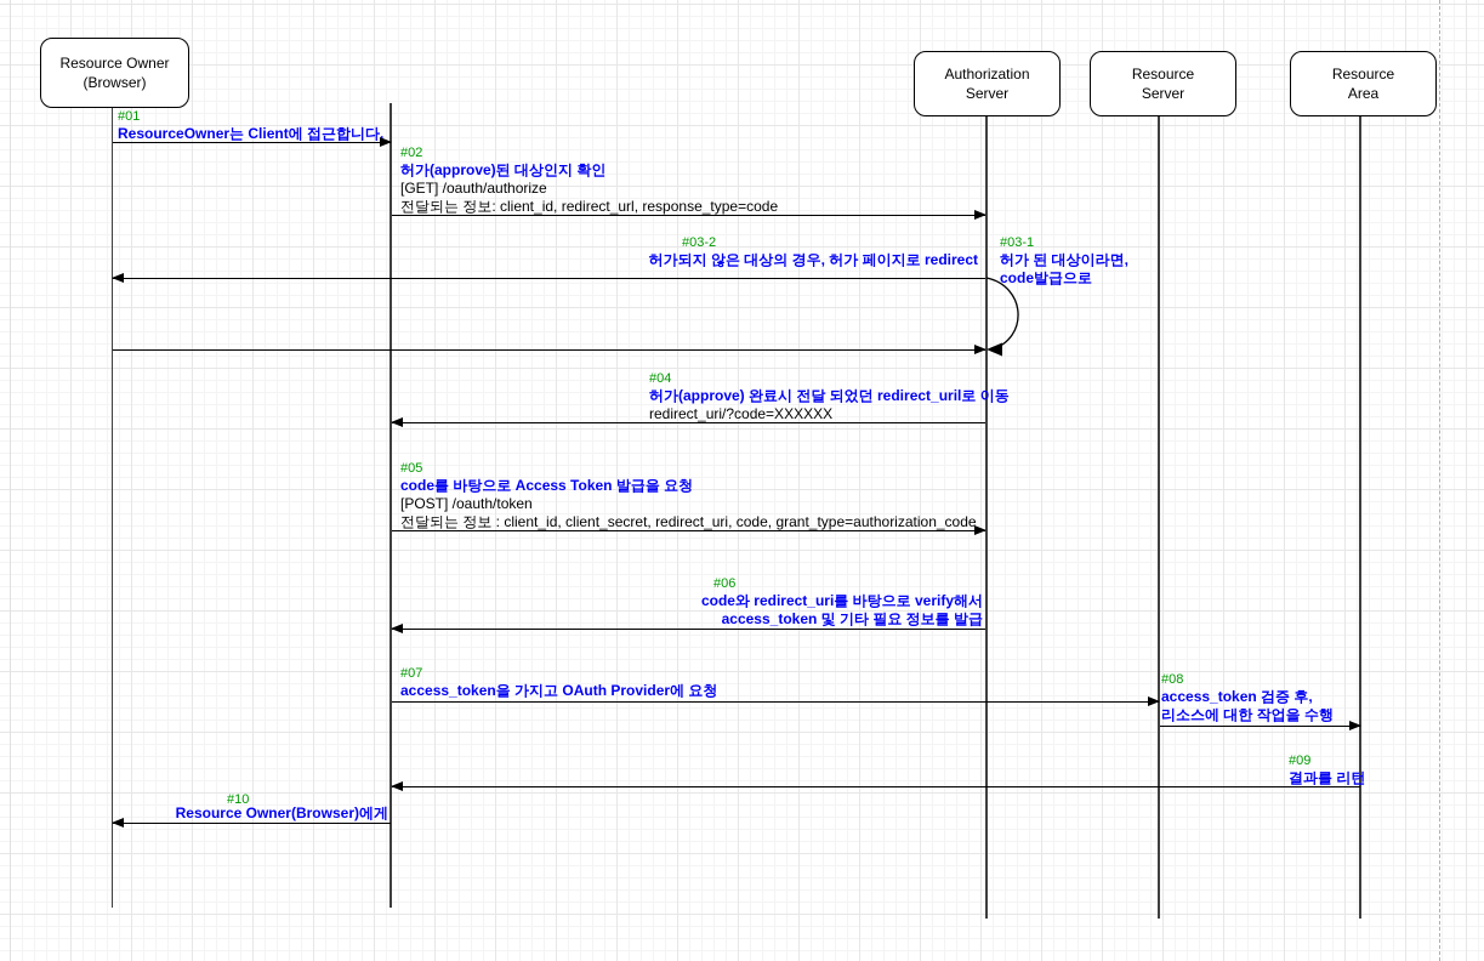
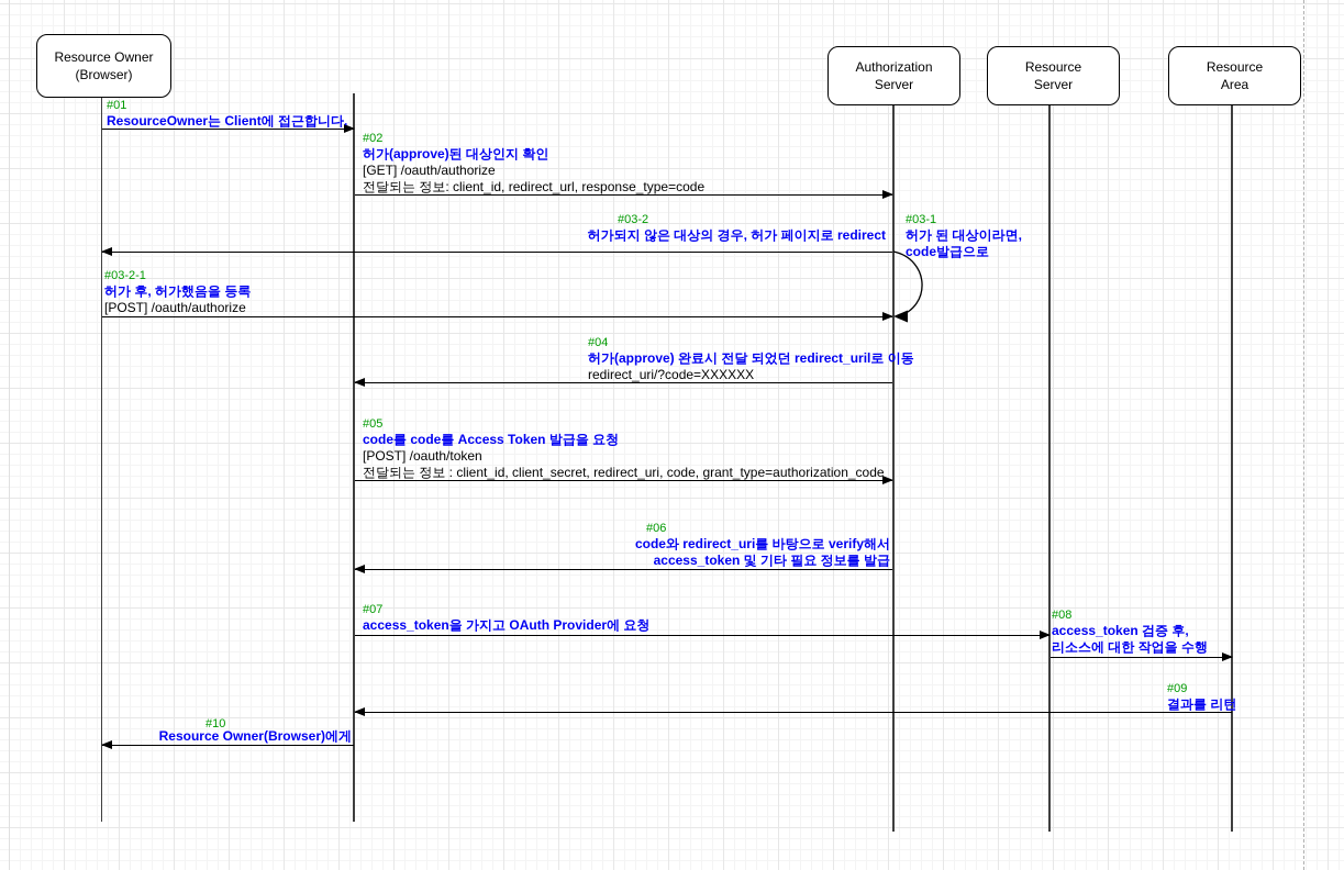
  Resource Owner
  (Browser)
  Authorization
  Server
  Resource
  Server
  Resource
  Area
  #01
  ResourceOwner는 Client에 접근합니다.
  #02
  허가(approve)된 대상인지 확인
  [GET] /oauth/authorize
  전달되는 정보: client_id, redirect_url, response_type=code
  #03-2
  허가되지 않은 대상의 경우, 허가 페이지로 redirect
  #03-1
  허가 된 대상이라면,
  code발급으로
+ #03-2-1
+ 허가 후, 허가했음을 등록
+ [POST] /oauth/authorize
  #04
  허가(approve) 완료시 전달 되었던 redirect_uril로 이동
  redirect_uri/?code=XXXXXX
  #05
- code를 바탕으로 Access Token 발급을 요청
+ code를 code를 Access Token 발급을 요청
  [POST] /oauth/token
  전달되는 정보 : client_id, client_secret, redirect_uri, code, grant_type=authorization_code
  #06
  code와 redirect_uri를 바탕으로 verify해서
  access_token 및 기타 필요 정보를 발급
  #07
  access_token을 가지고 OAuth Provider에 요청
  #08
  access_token 검증 후,
  리소스에 대한 작업을 수행
  #09
  결과를 리턴
  #10
  Resource Owner(Browser)에게
